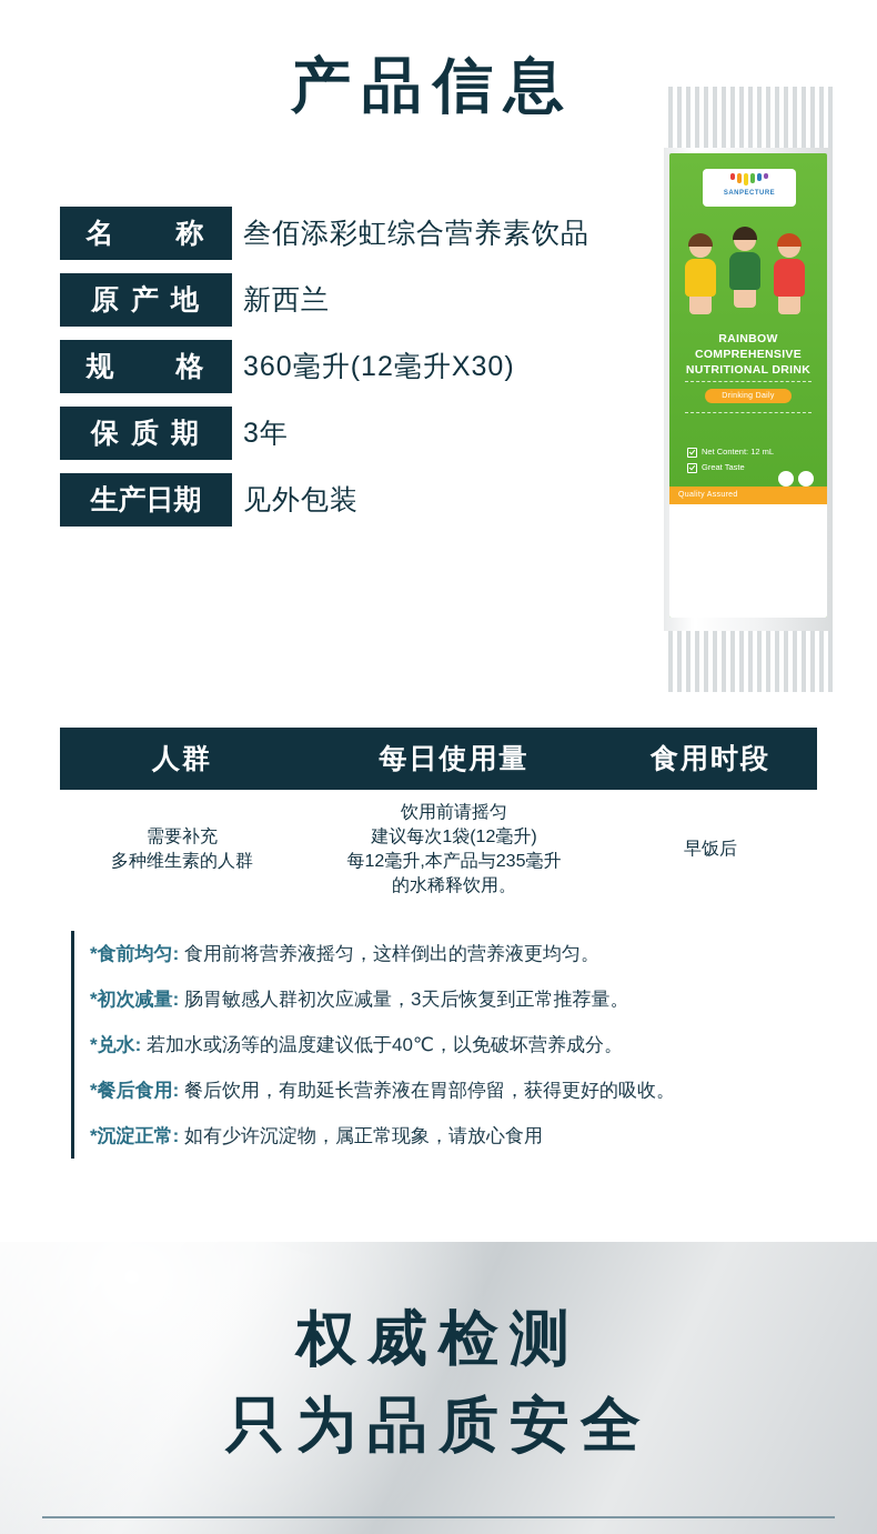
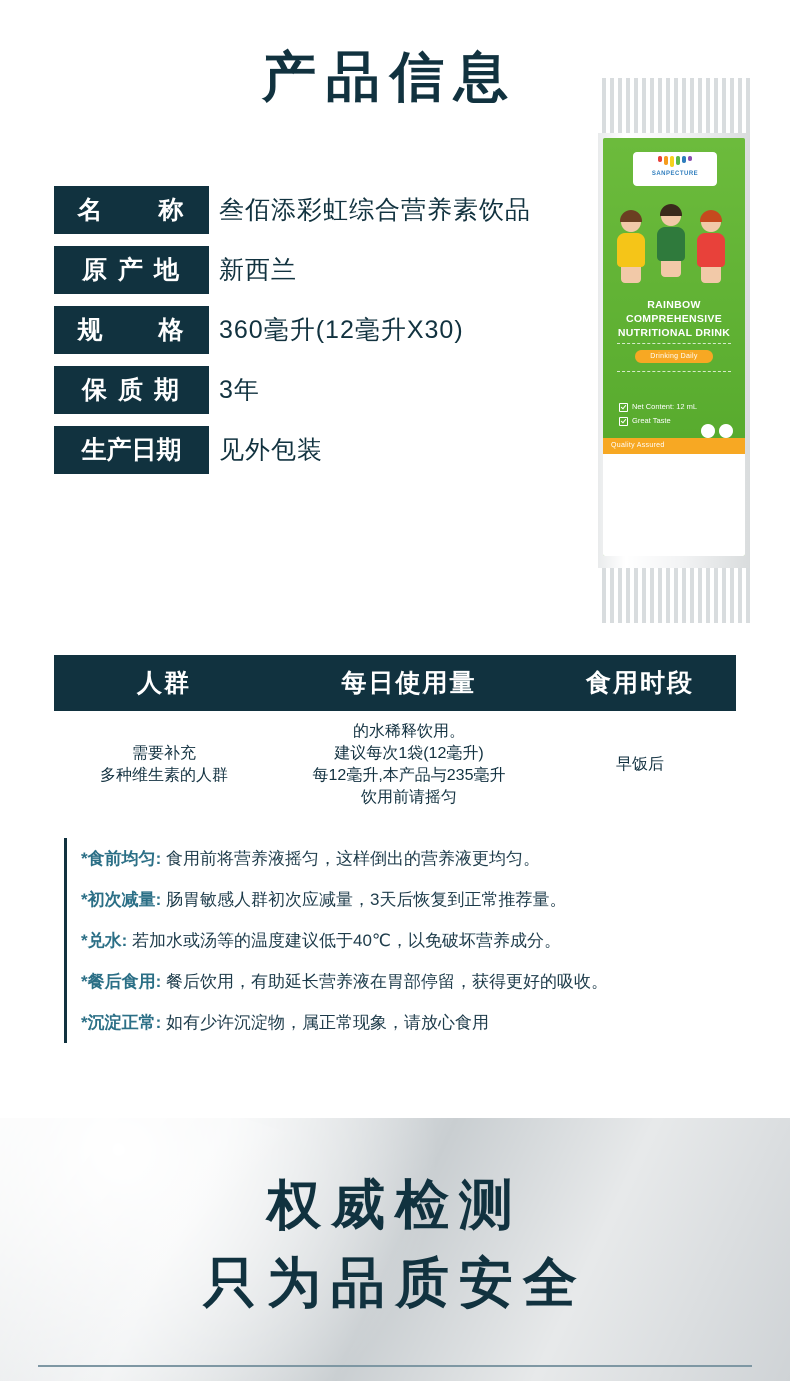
  产品信息
  名 称
  叁佰添彩虹综合营养素饮品
  原 产 地
  新西兰
  规 格
  360毫升(12毫升X30)
  保 质 期
  3年
  生产日期
  见外包装
  RAINBOW
  COMPREHENSIVE
  NUTRITIONAL DRINK
  Net Content: 12 mL
  Great Taste
  人群
  每日使用量
  食用时段
  需要补充
  多种维生素的人群
- 饮用前请摇匀
+ 的水稀释饮用。
  建议每次1袋(12毫升)
  每12毫升,本产品与235毫升
- 的水稀释饮用。
+ 饮用前请摇匀
  早饭后
  *食前均匀: 食用前将营养液摇匀，这样倒出的营养液更均匀。
  *初次减量: 肠胃敏感人群初次应减量，3天后恢复到正常推荐量。
  *兑水: 若加水或汤等的温度建议低于40℃，以免破坏营养成分。
  *餐后食用: 餐后饮用，有助延长营养液在胃部停留，获得更好的吸收。
  *沉淀正常: 如有少许沉淀物，属正常现象，请放心食用
  权威检测
  只为品质安全
